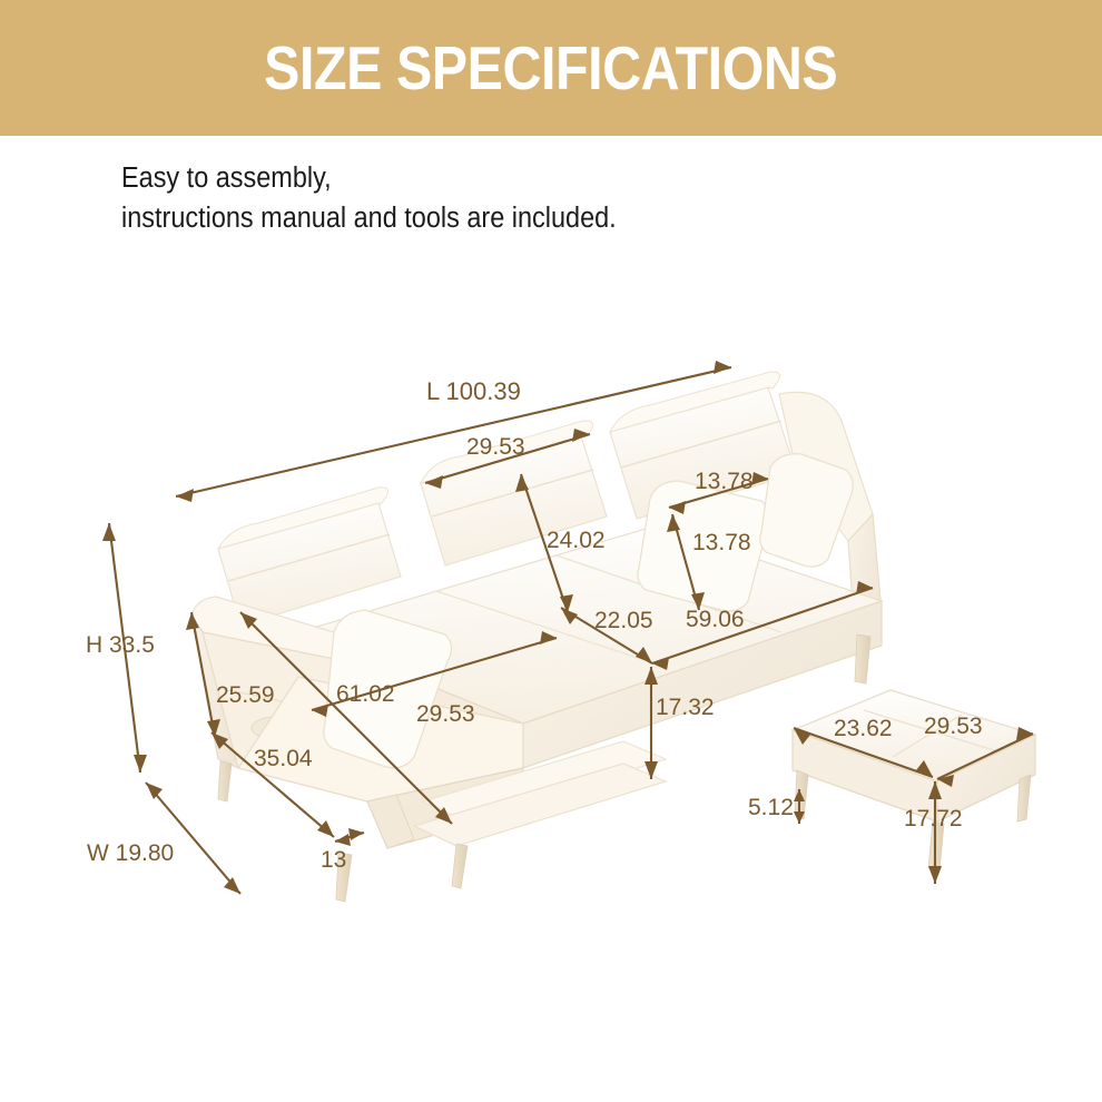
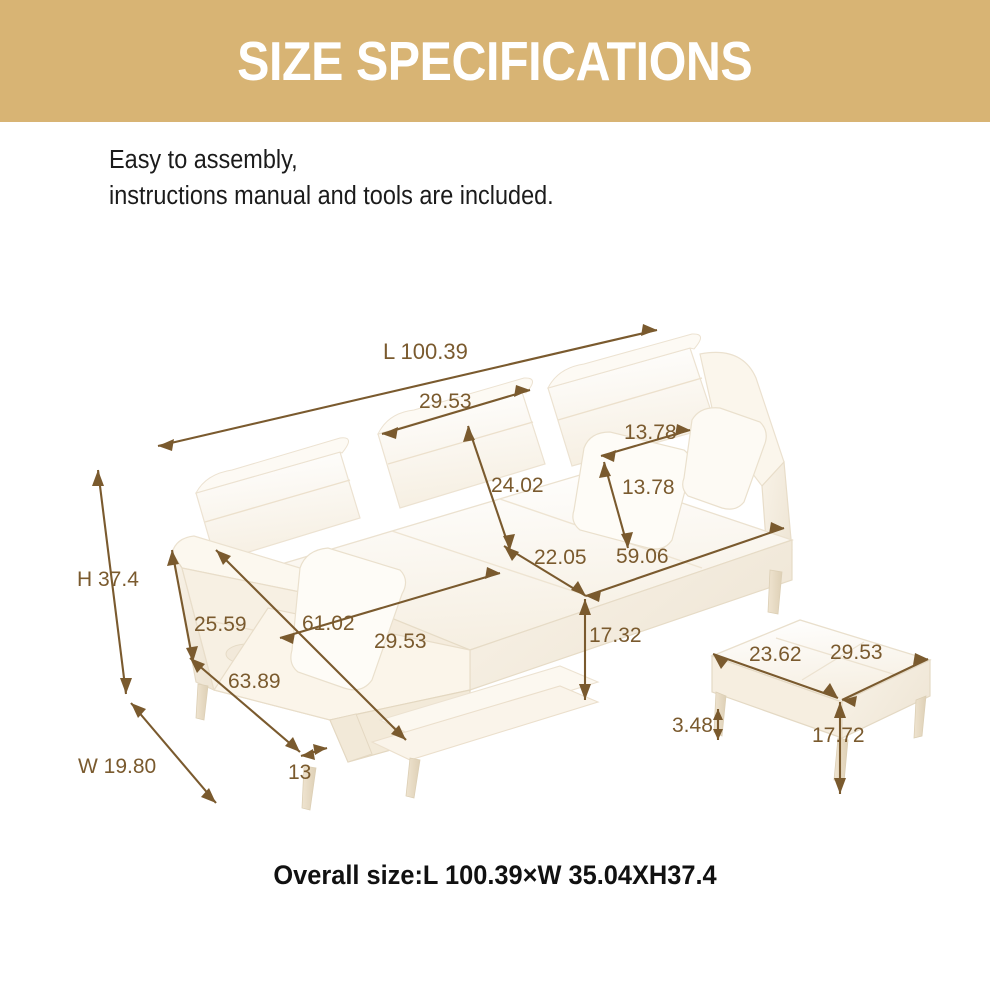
  SIZE SPECIFICATIONS
  Easy to assembly,
  instructions manual and tools are included.
  L 100.39
- H 33.5
+ H 37.4
  W 19.80
  29.53
  24.02
  13.78
  13.78
  22.05
  59.06
  17.32
  61.02
  29.53
  25.59
- 35.04
+ 63.89
  13
  23.62
  29.53
- 5.12
+ 3.48
  17.72
+ Overall size:L 100.39×W 35.04XH37.4
